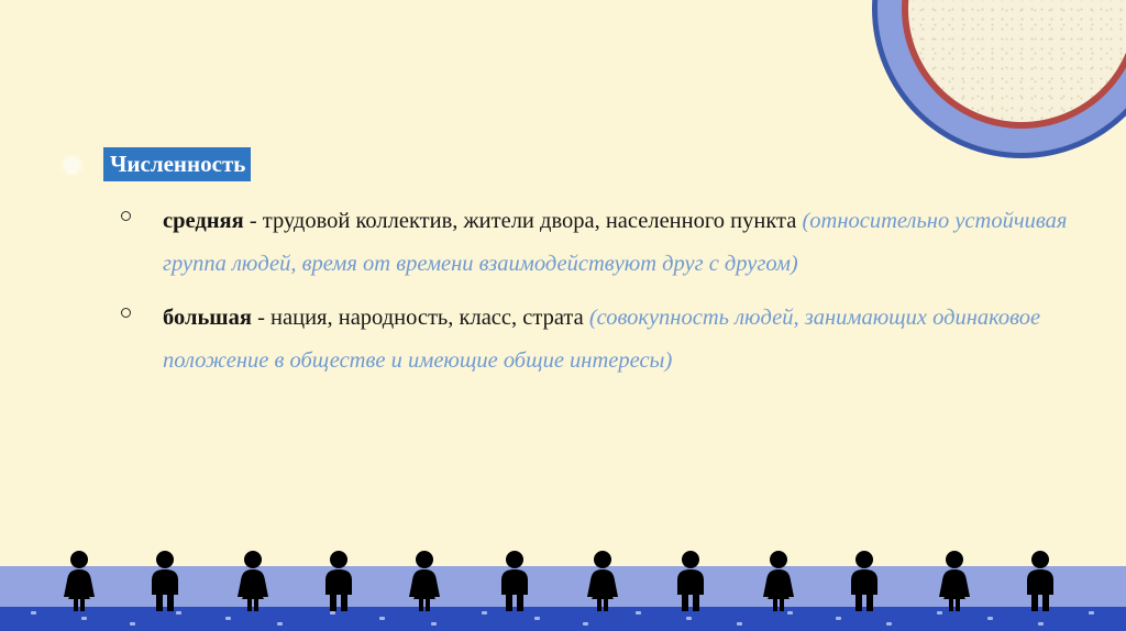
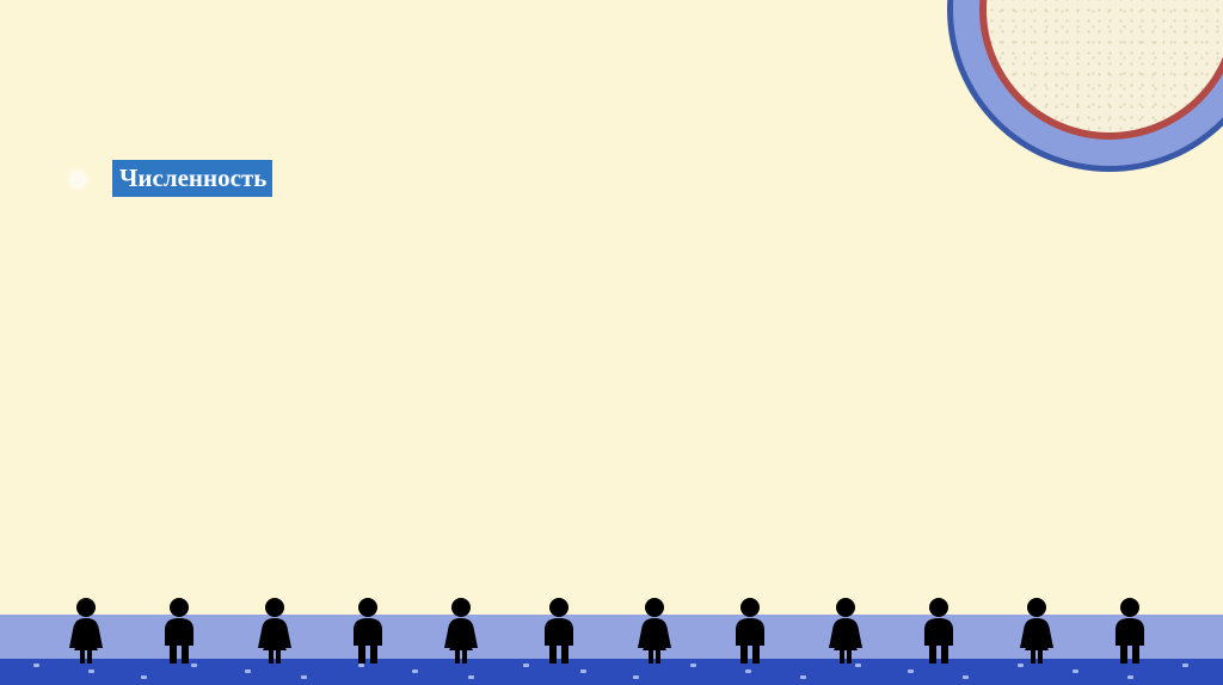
  Численность
- средняя - трудовой коллектив, жители двора, населенного пункта (относительно устойчивая группа людей, время от времени взаимодействуют друг с другом)
- большая - нация, народность, класс, страта (совокупность людей, занимающих одинаковое положение в обществе и имеющие общие интересы)
